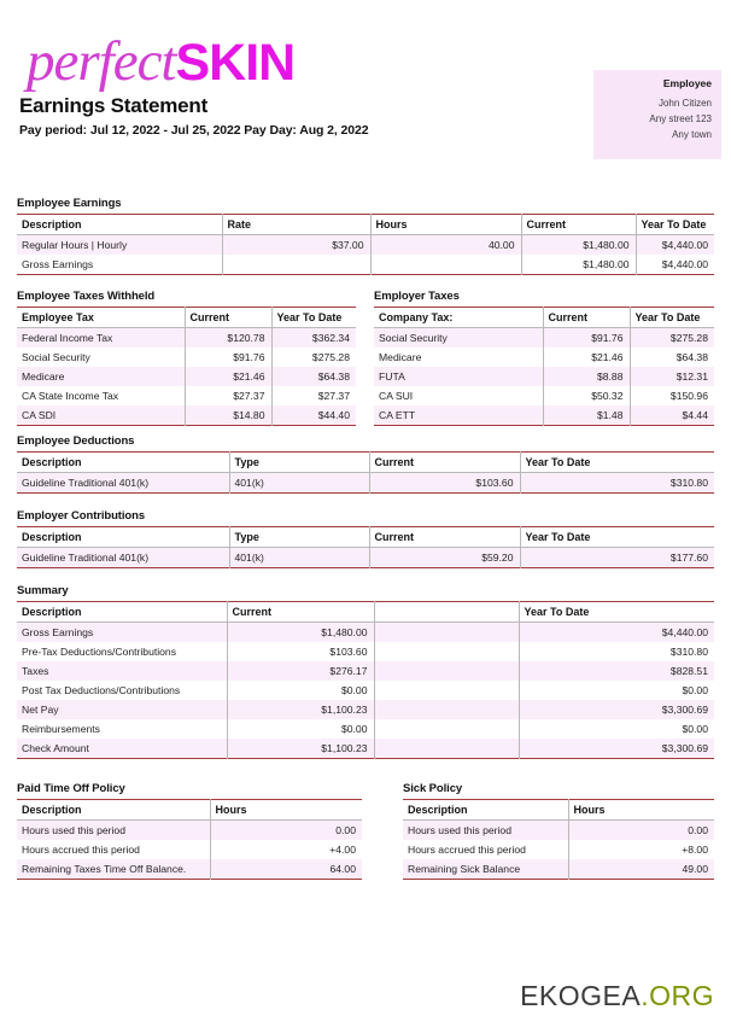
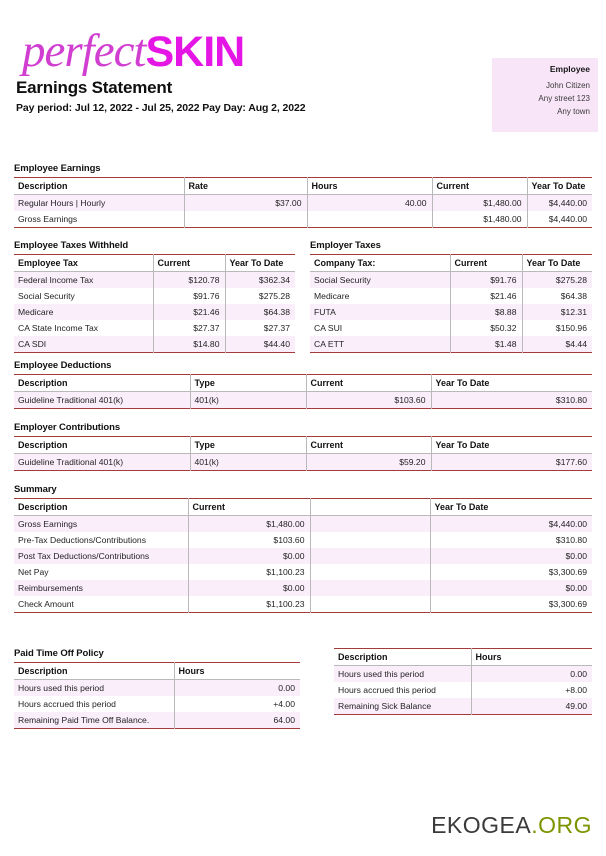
  perfectSKIN
  Earnings Statement
  Pay period: Jul 12, 2022 - Jul 25, 2022 Pay Day: Aug 2, 2022
  Employee
  John Citizen
  Any street 123
  Any town
  Employee Earnings
  Description	Rate	Hours	Current	Year To Date
  Regular Hours | Hourly	$37.00	40.00	$1,480.00	$4,440.00
  Gross Earnings			$1,480.00	$4,440.00
  Employee Taxes Withheld
  Employee Tax	Current	Year To Date
  Federal Income Tax	$120.78	$362.34
  Social Security	$91.76	$275.28
  Medicare	$21.46	$64.38
  CA State Income Tax	$27.37	$27.37
  CA SDI	$14.80	$44.40
  Employer Taxes
  Company Tax:	Current	Year To Date
  Social Security	$91.76	$275.28
  Medicare	$21.46	$64.38
  FUTA	$8.88	$12.31
  CA SUI	$50.32	$150.96
  CA ETT	$1.48	$4.44
  Employee Deductions
  Description	Type	Current	Year To Date
  Guideline Traditional 401(k)	401(k)	$103.60	$310.80
  Employer Contributions
  Description	Type	Current	Year To Date
  Guideline Traditional 401(k)	401(k)	$59.20	$177.60
  Summary
  Description	Current		Year To Date
  Gross Earnings	$1,480.00		$4,440.00
  Pre-Tax Deductions/Contributions	$103.60		$310.80
- Taxes	$276.17		$828.51
  Post Tax Deductions/Contributions	$0.00		$0.00
  Net Pay	$1,100.23		$3,300.69
  Reimbursements	$0.00		$0.00
  Check Amount	$1,100.23		$3,300.69
  Paid Time Off Policy
  Description	Hours
  Hours used this period	0.00
  Hours accrued this period	+4.00
- Remaining Taxes Time Off Balance.	64.00
+ Remaining Paid Time Off Balance.	64.00
- Sick Policy
  Description	Hours
  Hours used this period	0.00
  Hours accrued this period	+8.00
  Remaining Sick Balance	49.00
  EKOGEA.ORG
